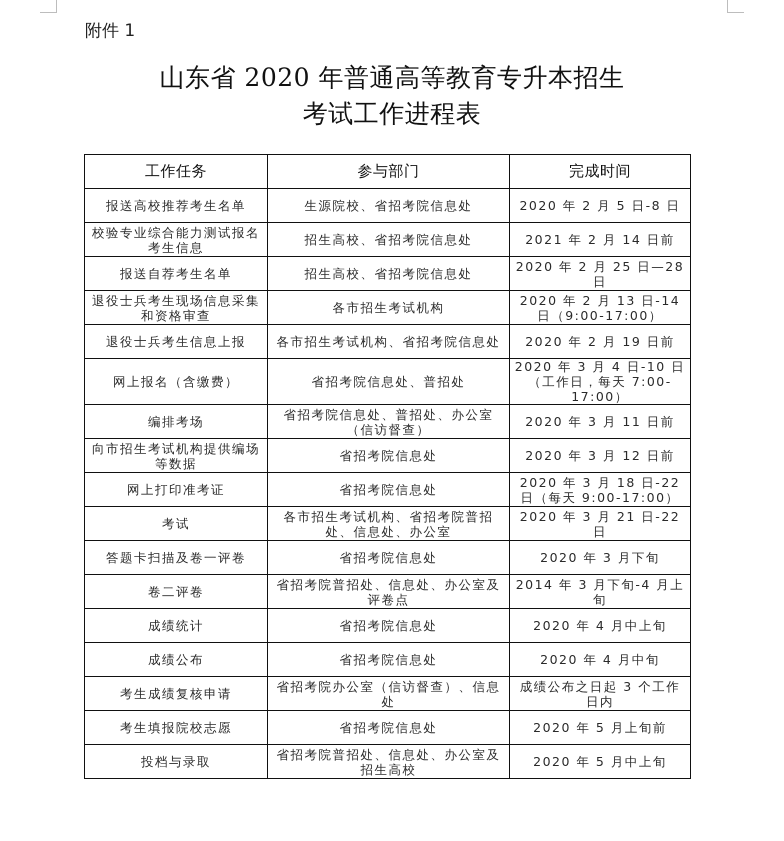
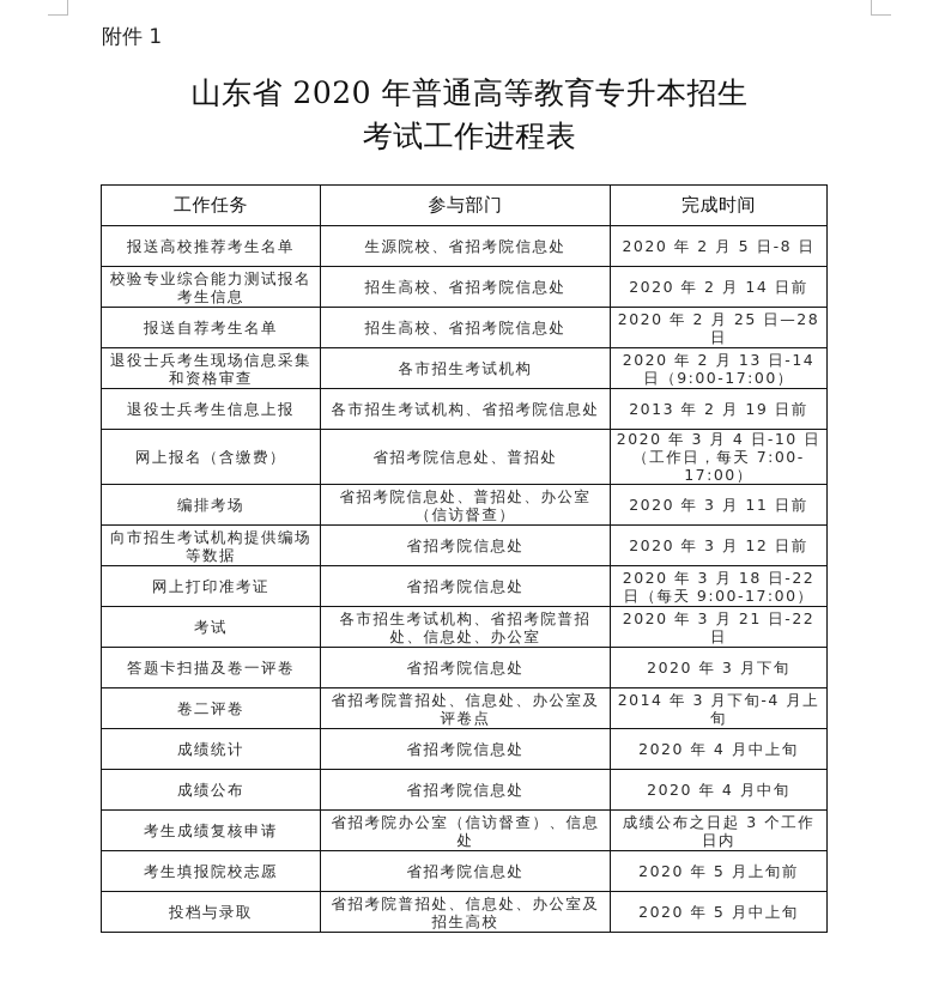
  附件 1
  山东省 2020 年普通高等教育专升本招生
  考试工作进程表
  工作任务	参与部门	完成时间
  报送高校推荐考生名单	生源院校、省招考院信息处	2020 年 2 月 5 日-8 日
- 校验专业综合能力测试报名考生信息	招生高校、省招考院信息处	2021 年 2 月 14 日前
+ 校验专业综合能力测试报名考生信息	招生高校、省招考院信息处	2020 年 2 月 14 日前
  报送自荐考生名单	招生高校、省招考院信息处	2020 年 2 月 25 日—28 日
  退役士兵考生现场信息采集和资格审查	各市招生考试机构	2020 年 2 月 13 日-14 日（9:00-17:00）
- 退役士兵考生信息上报	各市招生考试机构、省招考院信息处	2020 年 2 月 19 日前
+ 退役士兵考生信息上报	各市招生考试机构、省招考院信息处	2013 年 2 月 19 日前
  网上报名（含缴费）	省招考院信息处、普招处	2020 年 3 月 4 日-10 日（工作日，每天 7:00-17:00）
  编排考场	省招考院信息处、普招处、办公室（信访督查）	2020 年 3 月 11 日前
  向市招生考试机构提供编场等数据	省招考院信息处	2020 年 3 月 12 日前
  网上打印准考证	省招考院信息处	2020 年 3 月 18 日-22 日（每天 9:00-17:00）
  考试	各市招生考试机构、省招考院普招处、信息处、办公室	2020 年 3 月 21 日-22 日
  答题卡扫描及卷一评卷	省招考院信息处	2020 年 3 月下旬
  卷二评卷	省招考院普招处、信息处、办公室及评卷点	2014 年 3 月下旬-4 月上旬
  成绩统计	省招考院信息处	2020 年 4 月中上旬
  成绩公布	省招考院信息处	2020 年 4 月中旬
  考生成绩复核申请	省招考院办公室（信访督查）、信息处	成绩公布之日起 3 个工作日内
  考生填报院校志愿	省招考院信息处	2020 年 5 月上旬前
  投档与录取	省招考院普招处、信息处、办公室及招生高校	2020 年 5 月中上旬
